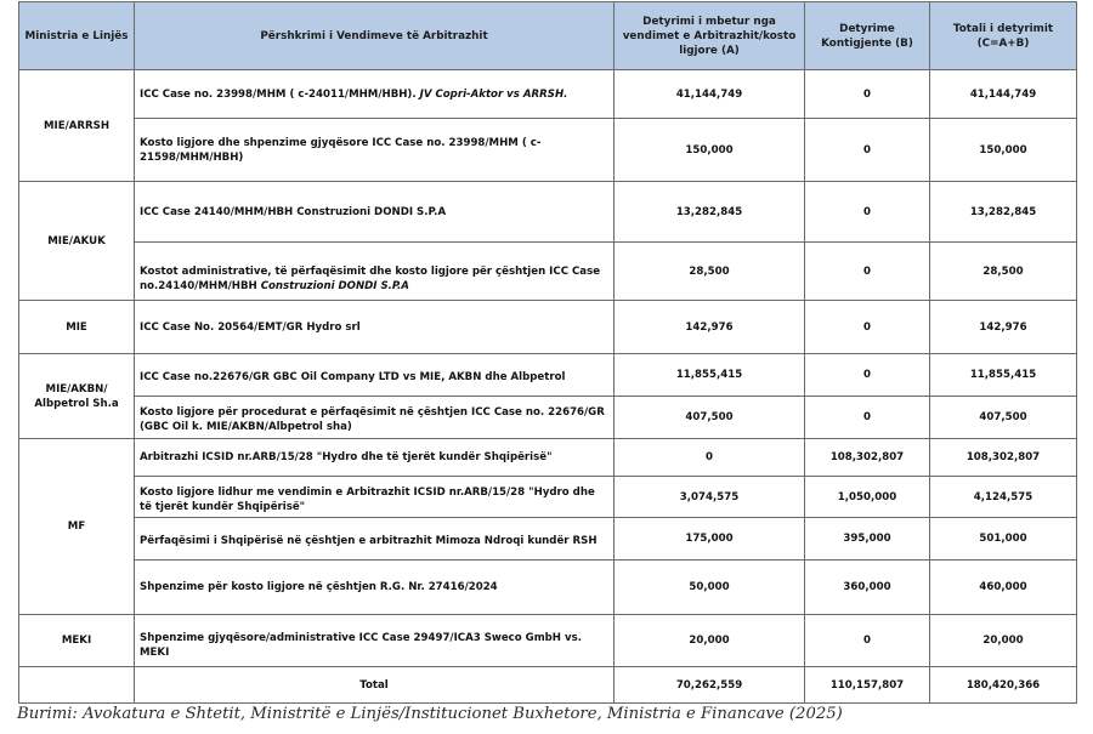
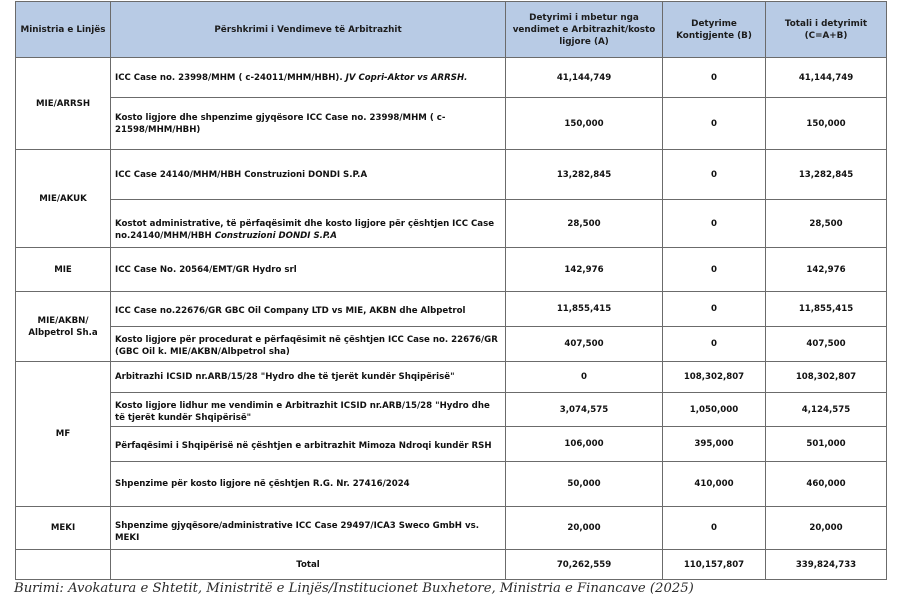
  Ministria e Linjës	Përshkrimi i Vendimeve të Arbitrazhit	Detyrimi i mbetur nga vendimet e Arbitrazhit/kosto ligjore (A)	Detyrime Kontigjente (B)	Totali i detyrimit (C=A+B)
  MIE/ARRSH	ICC Case no. 23998/MHM ( c-24011/MHM/HBH). JV Copri-Aktor vs ARRSH.	41,144,749	0	41,144,749
  Kosto ligjore dhe shpenzime gjyqësore ICC Case no. 23998/MHM ( c-21598/MHM/HBH)	150,000	0	150,000
  MIE/AKUK	ICC Case 24140/MHM/HBH Construzioni DONDI S.P.A	13,282,845	0	13,282,845
  Kostot administrative, të përfaqësimit dhe kosto ligjore për çështjen ICC Case no.24140/MHM/HBH Construzioni DONDI S.P.A	28,500	0	28,500
  MIE	ICC Case No. 20564/EMT/GR Hydro srl	142,976	0	142,976
  MIE/AKBN/ Albpetrol Sh.a	ICC Case no.22676/GR GBC Oil Company LTD vs MIE, AKBN dhe Albpetrol	11,855,415	0	11,855,415
  Kosto ligjore për procedurat e përfaqësimit në çështjen ICC Case no. 22676/GR (GBC Oil k. MIE/AKBN/Albpetrol sha)	407,500	0	407,500
  MF	Arbitrazhi ICSID nr.ARB/15/28 "Hydro dhe të tjerët kundër Shqipërisë"	0	108,302,807	108,302,807
  Kosto ligjore lidhur me vendimin e Arbitrazhit ICSID nr.ARB/15/28 "Hydro dhe të tjerët kundër Shqipërisë"	3,074,575	1,050,000	4,124,575
- Përfaqësimi i Shqipërisë në çështjen e arbitrazhit Mimoza Ndroqi kundër RSH	175,000	395,000	501,000
+ Përfaqësimi i Shqipërisë në çështjen e arbitrazhit Mimoza Ndroqi kundër RSH	106,000	395,000	501,000
- Shpenzime për kosto ligjore në çështjen R.G. Nr. 27416/2024	50,000	360,000	460,000
+ Shpenzime për kosto ligjore në çështjen R.G. Nr. 27416/2024	50,000	410,000	460,000
  MEKI	Shpenzime gjyqësore/administrative ICC Case 29497/ICA3 Sweco GmbH vs. MEKI	20,000	0	20,000
- 	Total	70,262,559	110,157,807	180,420,366
+ 	Total	70,262,559	110,157,807	339,824,733
  Burimi: Avokatura e Shtetit, Ministritë e Linjës/Institucionet Buxhetore, Ministria e Financave (2025)
